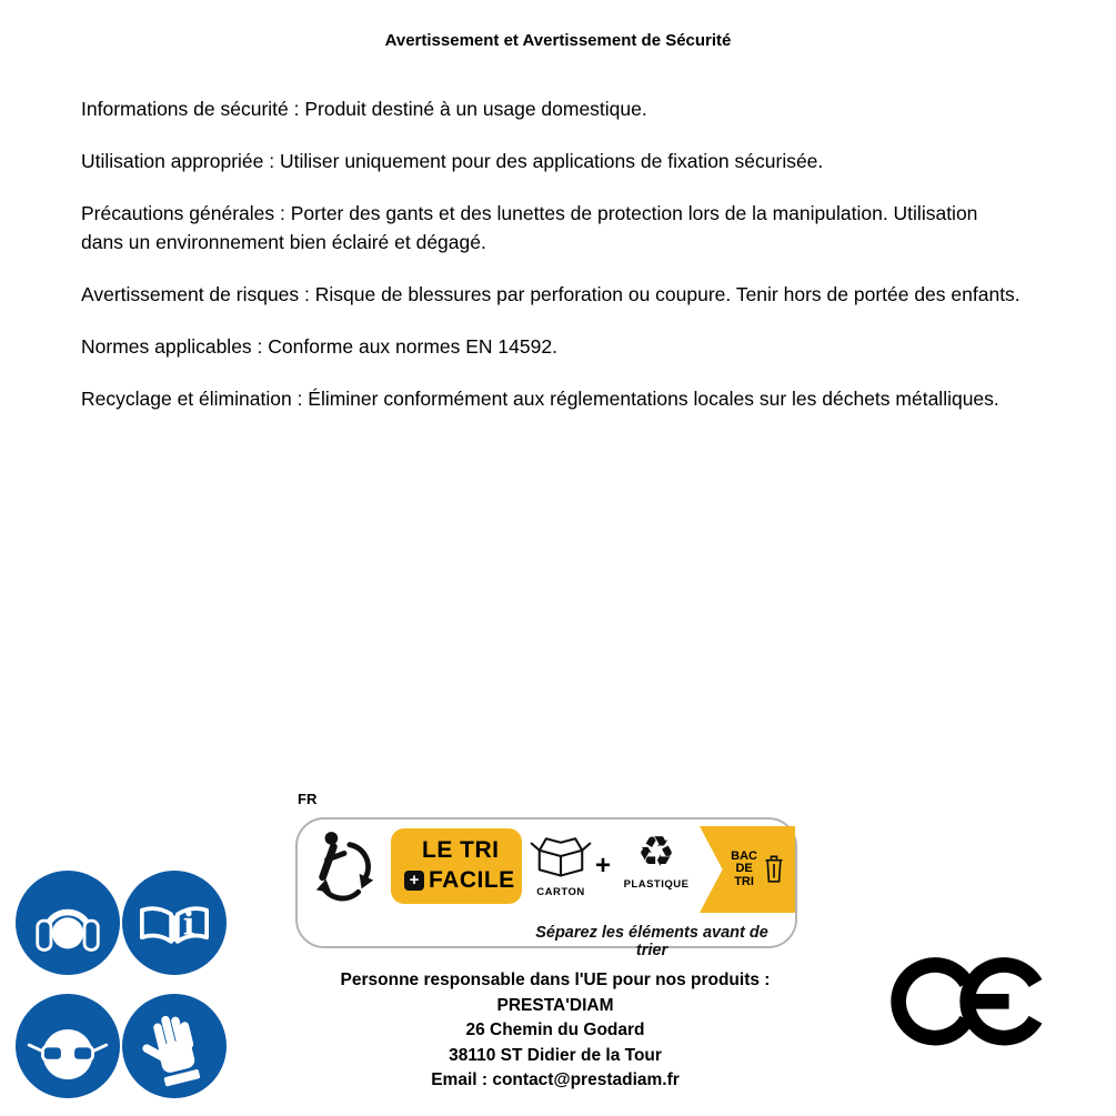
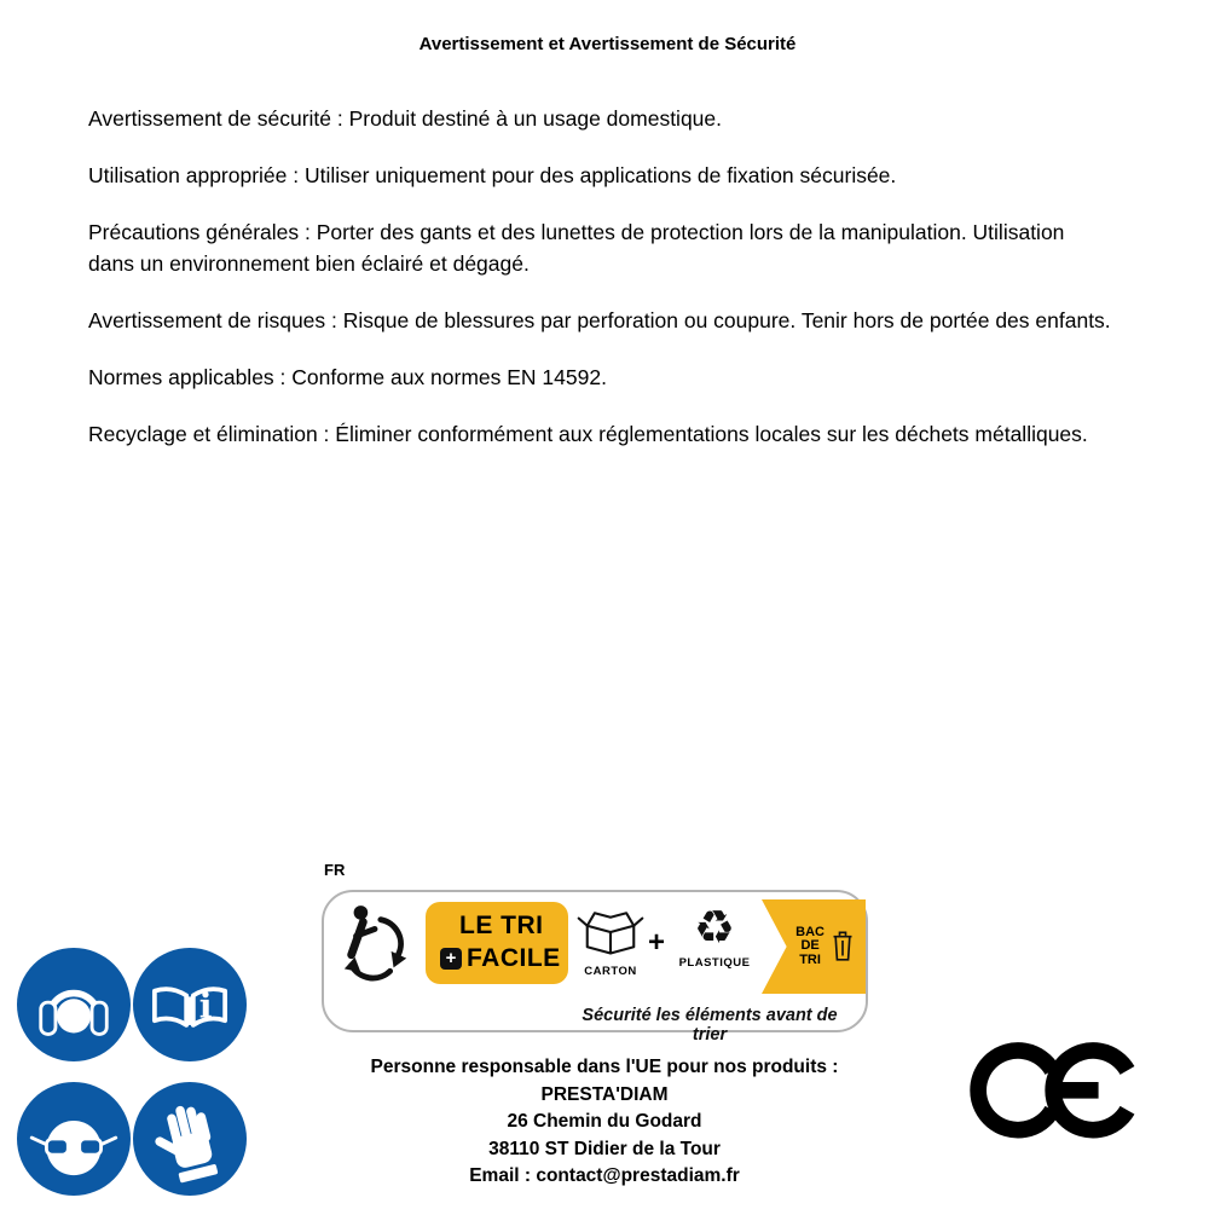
  Avertissement et Avertissement de Sécurité
- Informations de sécurité : Produit destiné à un usage domestique.
+ Avertissement de sécurité : Produit destiné à un usage domestique.
  Utilisation appropriée : Utiliser uniquement pour des applications de fixation sécurisée.
  Précautions générales : Porter des gants et des lunettes de protection lors de la manipulation. Utilisation dans un environnement bien éclairé et dégagé.
  Avertissement de risques : Risque de blessures par perforation ou coupure. Tenir hors de portée des enfants.
  Normes applicables : Conforme aux normes EN 14592.
  Recyclage et élimination : Éliminer conformément aux réglementations locales sur les déchets métalliques.
  i
  FR
  LE TRI
  +
  FACILE
  CARTON
  +
  ♻
  PLASTIQUE
  BAC
  DE
  TRI
- Séparez les éléments avant de trier
+ Sécurité les éléments avant de trier
  Personne responsable dans l'UE pour nos produits :
  PRESTA'DIAM
  26 Chemin du Godard
  38110 ST Didier de la Tour
  Email : contact@prestadiam.fr
